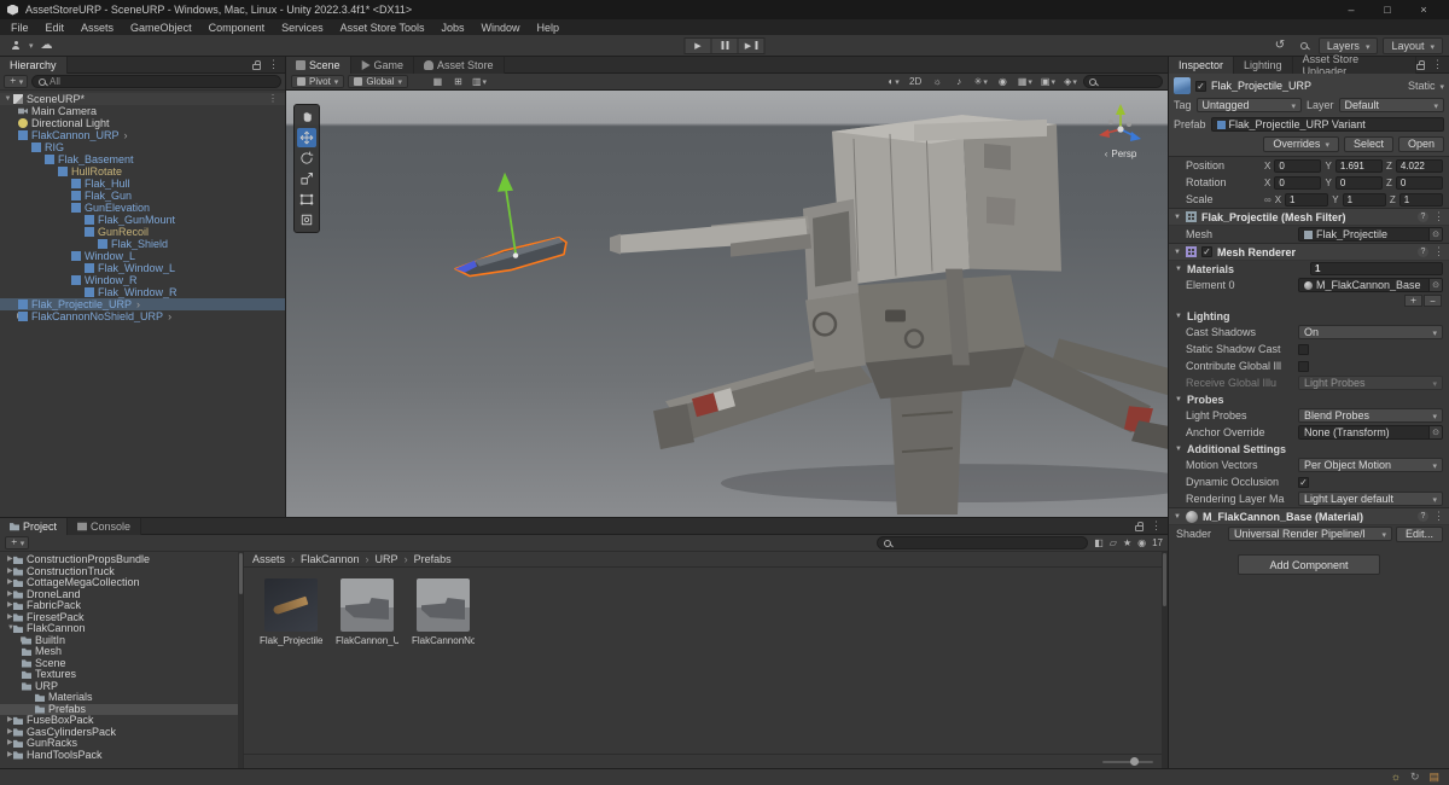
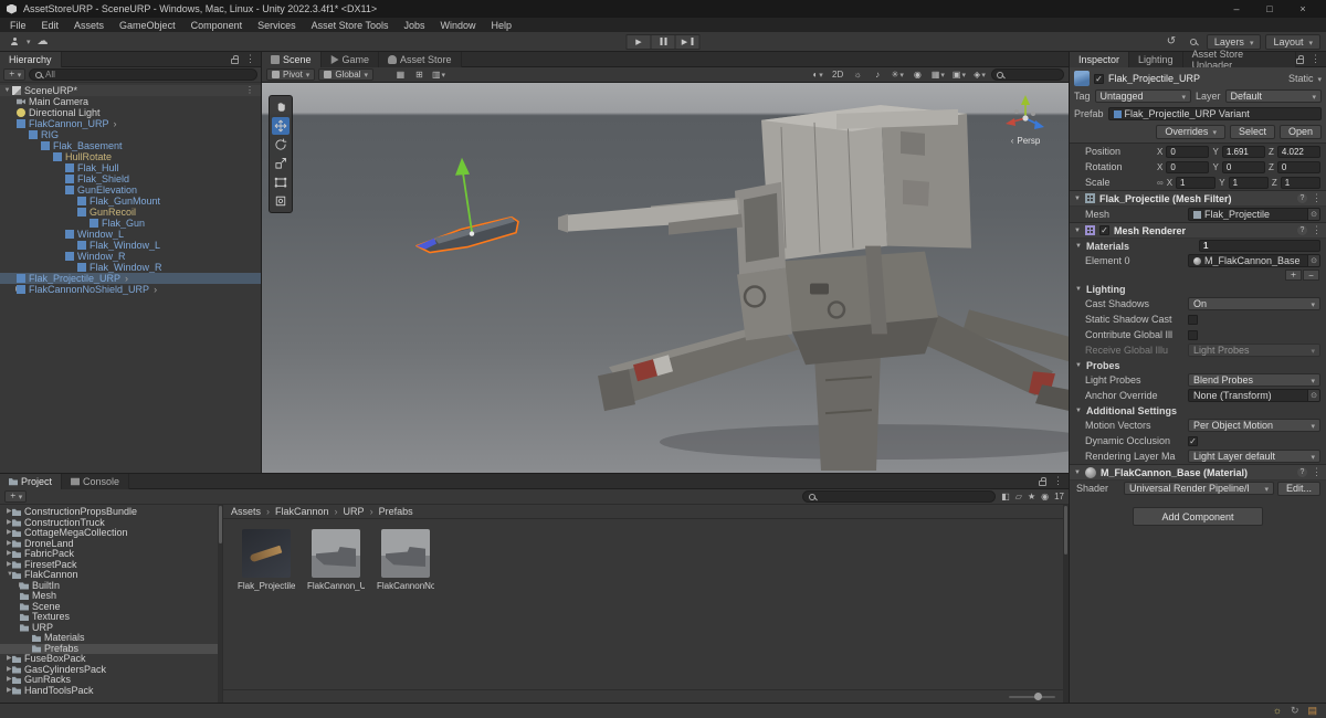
  AssetStoreURP - SceneURP - Windows, Mac, Linux - Unity 2022.3.4f1* <DX11>
  –
  □
  ×
  File
  Edit
  Assets
  GameObject
  Component
  Services
  Asset Store Tools
  Jobs
  Window
  Help
  Layers
  Layout
  Hierarchy
  ＋
  All
  SceneURP*
  Main Camera
  Directional Light
  FlakCannon_URP
  RIG
  Flak_Basement
  HullRotate
  Flak_Hull
- Flak_Gun
+ Flak_Shield
  GunElevation
  Flak_GunMount
  GunRecoil
- Flak_Shield
+ Flak_Gun
  Window_L
  Flak_Window_L
  Window_R
  Flak_Window_R
  Flak_Projectile_URP
  FlakCannonNoShield_URP
  Scene
  Game
  Asset Store
  Pivot
  Global
  ⊞
  ▥
  2D
  Persp
  Inspector
  Lighting
  Asset Store Uploader
  Flak_Projectile_URP
  Static
  Tag
  Untagged
  Layer
  Default
  Prefab
  Flak_Projectile_URP Variant
  Overrides
  Select
  Open
  Position
  X
  0
  Y
  1.691
  Z
  4.022
  Rotation
  X
  0
  Y
  0
  Z
  0
  Scale
  X
  1
  Y
  1
  Z
  1
  Flak_Projectile (Mesh Filter)
  Mesh
  Flak_Projectile
  Mesh Renderer
  Materials
  1
  Element 0
  M_FlakCannon_Base
  ＋
  −
  Lighting
  Cast Shadows
  On
  Static Shadow Cast
  Contribute Global Ill
  Receive Global Illu
  Light Probes
  Probes
  Light Probes
  Blend Probes
  Anchor Override
  None (Transform)
  Additional Settings
  Motion Vectors
  Per Object Motion
  Dynamic Occlusion
  Rendering Layer Ma
  Light Layer default
  M_FlakCannon_Base (Material)
  Shader
  Universal Render Pipeline/l
  Edit...
  Add Component
  Project
  Console
  ＋
  17
  ConstructionPropsBundle
  ConstructionTruck
  CottageMegaCollection
  DroneLand
  FabricPack
  FiresetPack
  FlakCannon
  BuiltIn
  Mesh
  Scene
  Textures
  URP
  Materials
  Prefabs
  FuseBoxPack
  GasCylindersPack
  GunRacks
  HandToolsPack
  Assets
  FlakCannon
  URP
  Prefabs
  Flak_Projectile
  FlakCannon_U
  FlakCannonNo
